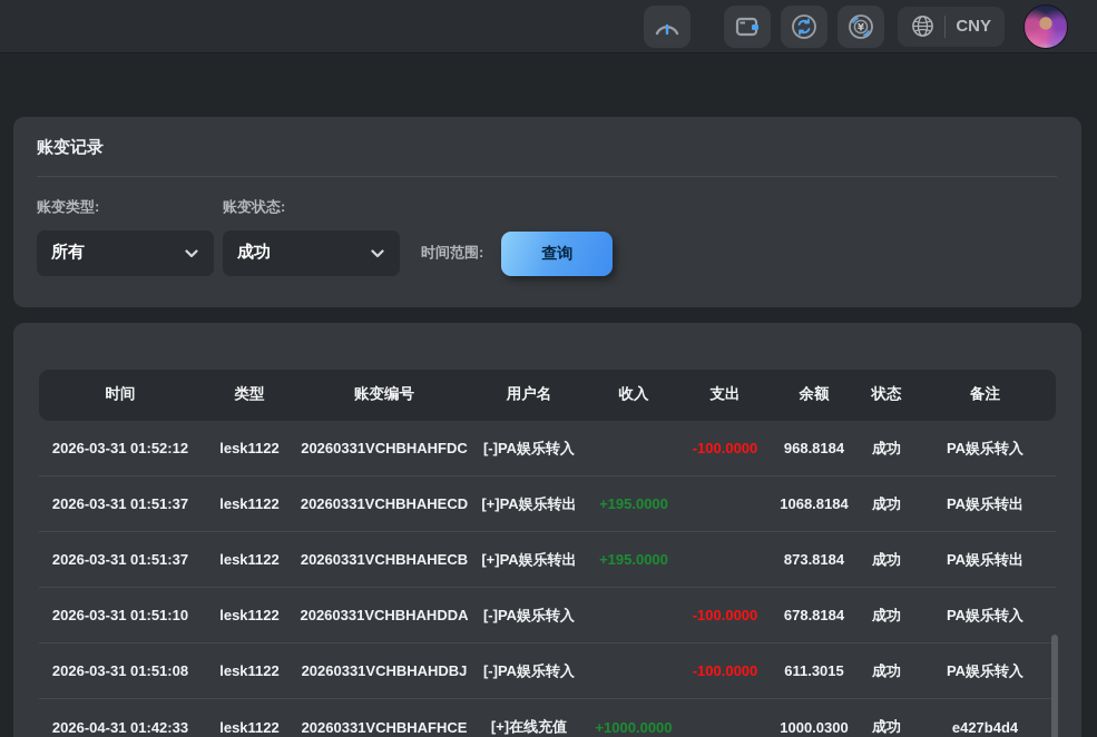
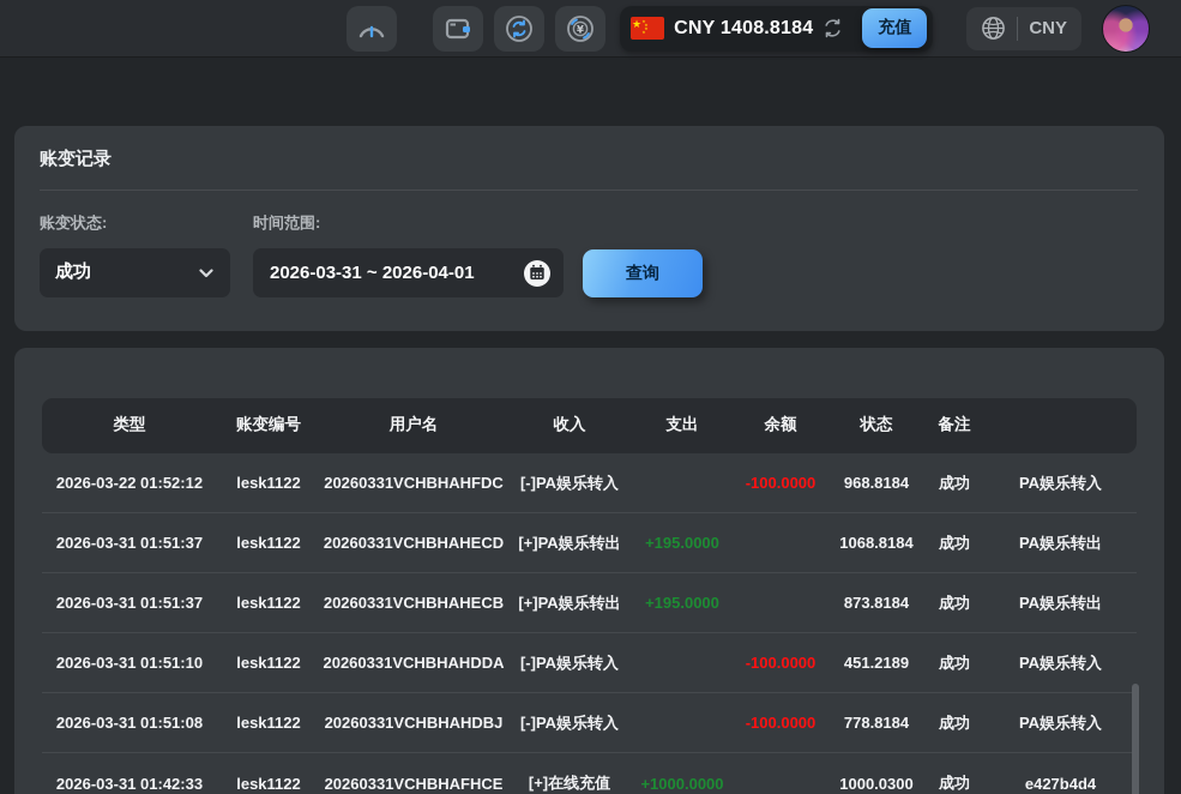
  ¥
+ ★
+ CNY 1408.8184
+ 充值
  CNY
  账变记录
- 账变类型:
- 所有
  账变状态:
  成功
  时间范围:
+ 2026-03-31 ~ 2026-04-01
  查询
- 时间
  类型
  账变编号
  用户名
  收入
  支出
  余额
  状态
  备注
- 2026-03-31 01:52:12
+ 2026-03-22 01:52:12
  lesk1122
  20260331VCHBHAHFDC
  [-]PA娱乐转入
  -100.0000
  968.8184
  成功
  PA娱乐转入
  2026-03-31 01:51:37
  lesk1122
  20260331VCHBHAHECD
  [+]PA娱乐转出
  +195.0000
  1068.8184
  成功
  PA娱乐转出
  2026-03-31 01:51:37
  lesk1122
  20260331VCHBHAHECB
  [+]PA娱乐转出
  +195.0000
  873.8184
  成功
  PA娱乐转出
  2026-03-31 01:51:10
  lesk1122
  20260331VCHBHAHDDA
  [-]PA娱乐转入
  -100.0000
- 678.8184
+ 451.2189
  成功
  PA娱乐转入
  2026-03-31 01:51:08
  lesk1122
  20260331VCHBHAHDBJ
  [-]PA娱乐转入
  -100.0000
- 611.3015
+ 778.8184
  成功
  PA娱乐转入
- 2026-04-31 01:42:33
+ 2026-03-31 01:42:33
  lesk1122
  20260331VCHBHAFHCE
  [+]在线充值
  +1000.0000
  1000.0300
  成功
  e427b4d4
